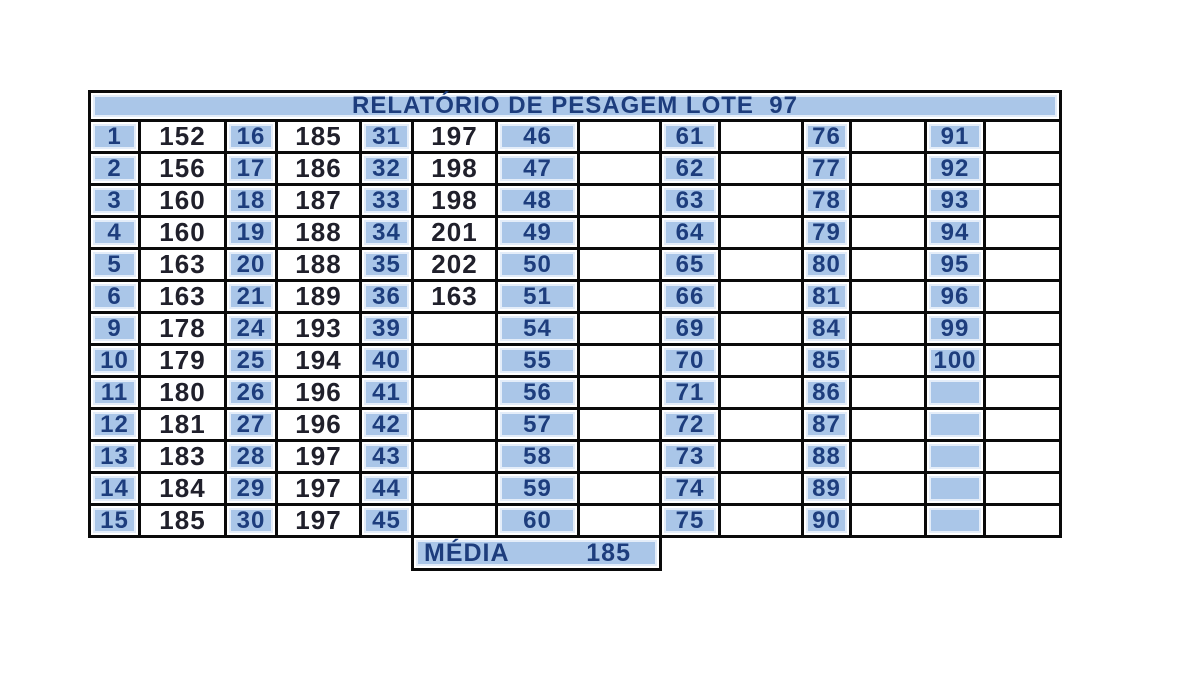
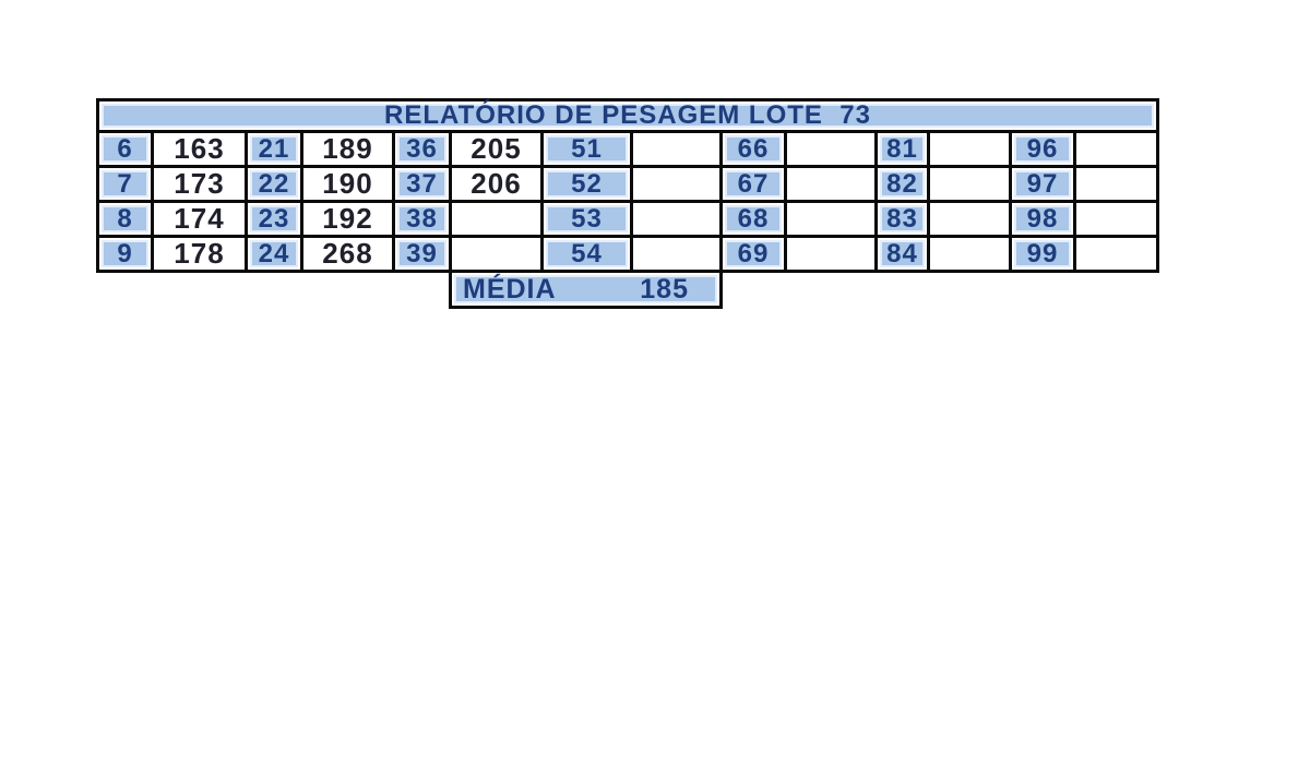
- RELATÓRIO DE PESAGEM LOTE 97
+ RELATÓRIO DE PESAGEM LOTE 73
- 1	152	16	185	31	197	46		61		76		91
- 2	156	17	186	32	198	47		62		77		92
- 3	160	18	187	33	198	48		63		78		93
- 4	160	19	188	34	201	49		64		79		94
- 5	163	20	188	35	202	50		65		80		95
- 6	163	21	189	36	163	51		66		81		96
+ 6	163	21	189	36	205	51		66		81		96
+ 7	173	22	190	37	206	52		67		82		97
+ 8	174	23	192	38		53		68		83		98
- 9	178	24	193	39		54		69		84		99
+ 9	178	24	268	39		54		69		84		99
- 10	179	25	194	40		55		70		85		100
- 11	180	26	196	41		56		71		86
- 12	181	27	196	42		57		72		87
- 13	183	28	197	43		58		73		88
- 14	184	29	197	44		59		74		89
- 15	185	30	197	45		60		75		90
  	MÉDIA 185
